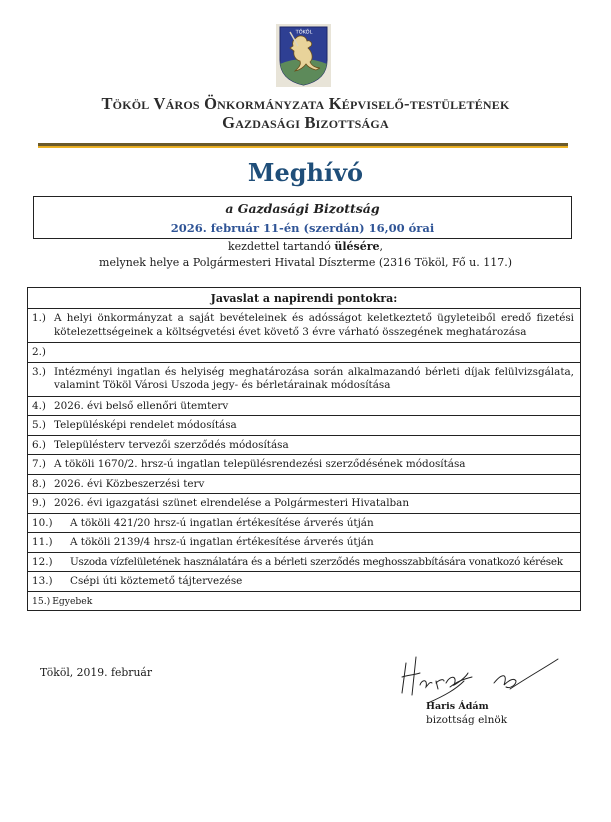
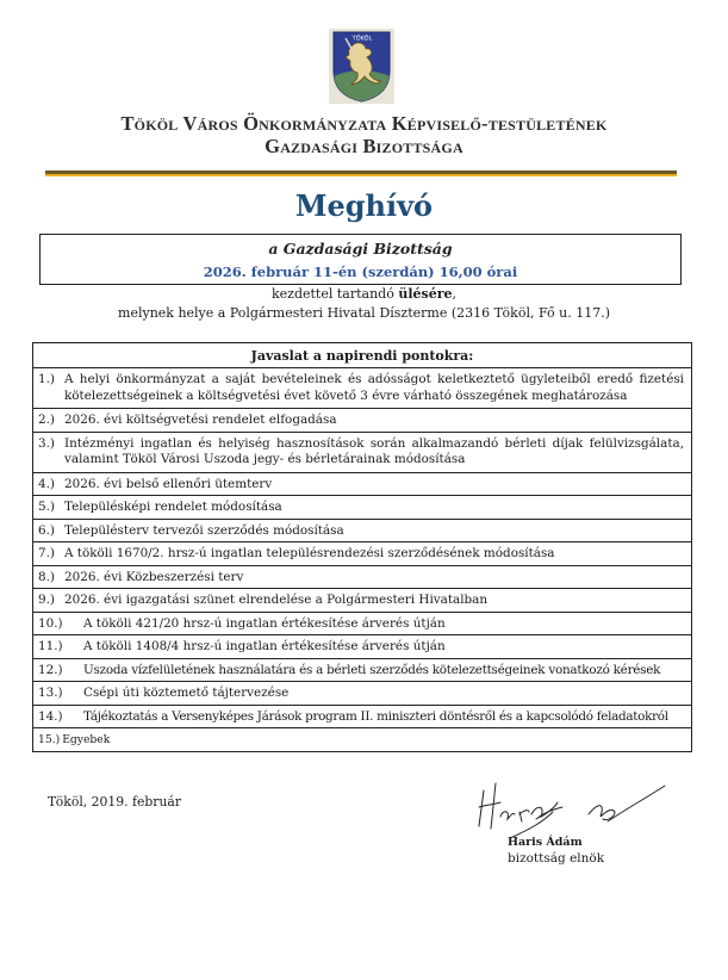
  Tököl Város Önkormányzata Képviselő-testületének
  Gazdasági Bizottsága
  Meghívó
  a Gazdasági Bizottság
  2026. február 11-én (szerdán) 16,00 órai
  kezdettel tartandó ülésére,
  melynek helye a Polgármesteri Hivatal Díszterme (2316 Tököl, Fő u. 117.)
  Javaslat a napirendi pontokra:
  1.)
  A helyi önkormányzat a saját bevételeinek és adósságot keletkeztető ügyleteiből eredő fizetési kötelezettségeinek a költségvetési évet követő 3 évre várható összegének meghatározása
  2.)
+ 2026. évi költségvetési rendelet elfogadása
  3.)
- Intézményi ingatlan és helyiség meghatározása során alkalmazandó bérleti díjak felülvizsgálata, valamint Tököl Városi Uszoda jegy- és bérletárainak módosítása
+ Intézményi ingatlan és helyiség hasznosítások során alkalmazandó bérleti díjak felülvizsgálata, valamint Tököl Városi Uszoda jegy- és bérletárainak módosítása
  4.)
  2026. évi belső ellenőri ütemterv
  5.)
  Településképi rendelet módosítása
  6.)
  Településterv tervezői szerződés módosítása
  7.)
  A tököli 1670/2. hrsz-ú ingatlan településrendezési szerződésének módosítása
  8.)
  2026. évi Közbeszerzési terv
  9.)
  2026. évi igazgatási szünet elrendelése a Polgármesteri Hivatalban
  10.)
  A tököli 421/20 hrsz-ú ingatlan értékesítése árverés útján
  11.)
- A tököli 2139/4 hrsz-ú ingatlan értékesítése árverés útján
+ A tököli 1408/4 hrsz-ú ingatlan értékesítése árverés útján
  12.)
- Uszoda vízfelületének használatára és a bérleti szerződés meghosszabbítására vonatkozó kérések
+ Uszoda vízfelületének használatára és a bérleti szerződés kötelezettségeinek vonatkozó kérések
  13.)
  Csépi úti köztemető tájtervezése
+ 14.)
+ Tájékoztatás a Versenyképes Járások program II. miniszteri döntésről és a kapcsolódó feladatokról
  15.)
  Egyebek
  Tököl, 2019. február
  Haris Ádám
  bizottság elnök
